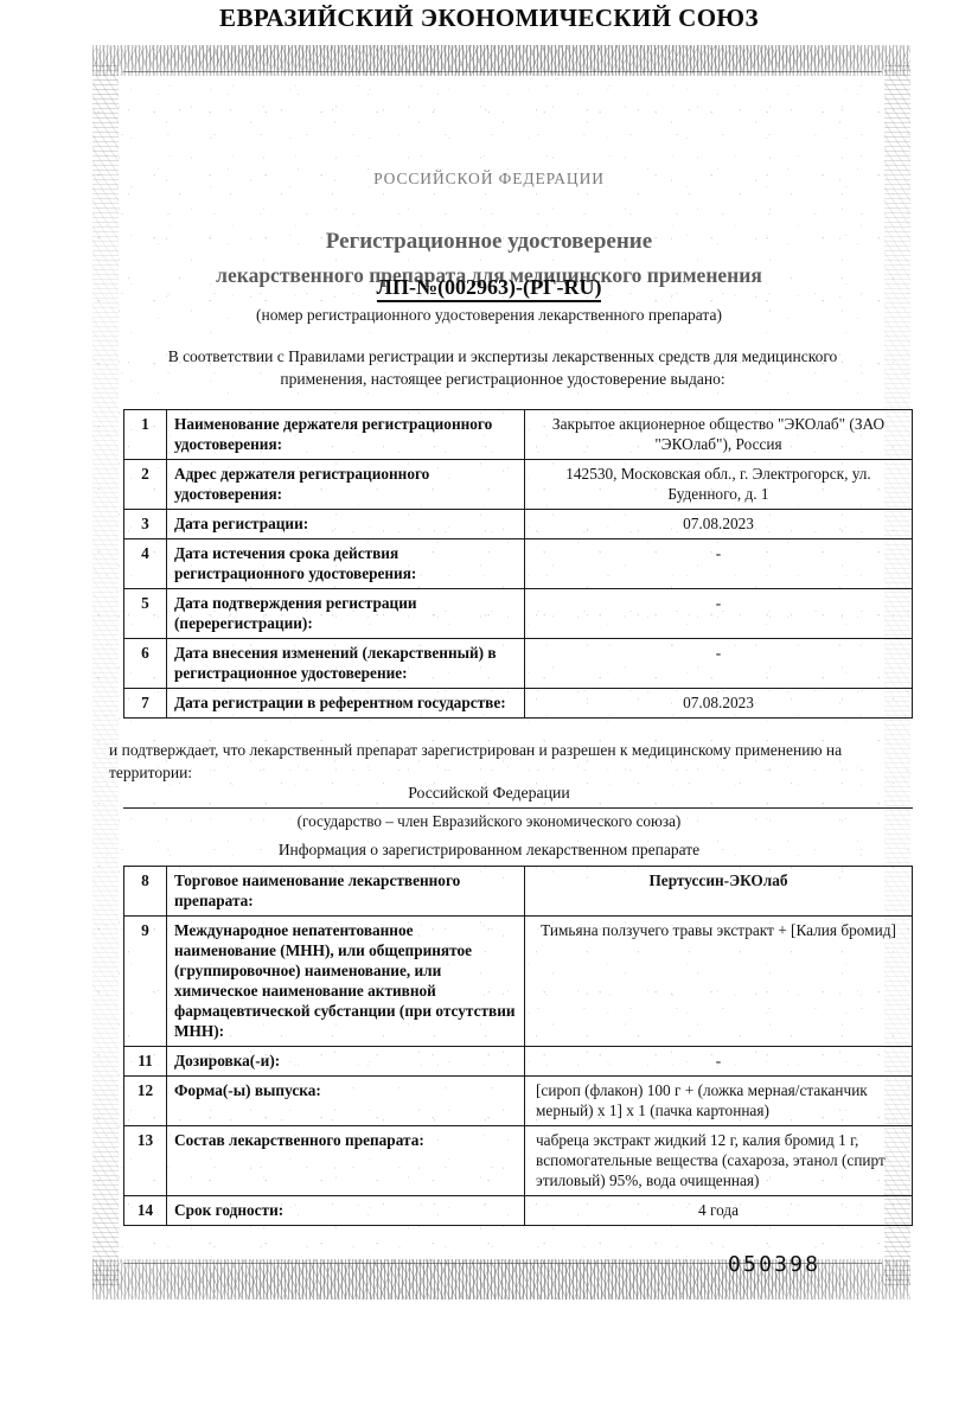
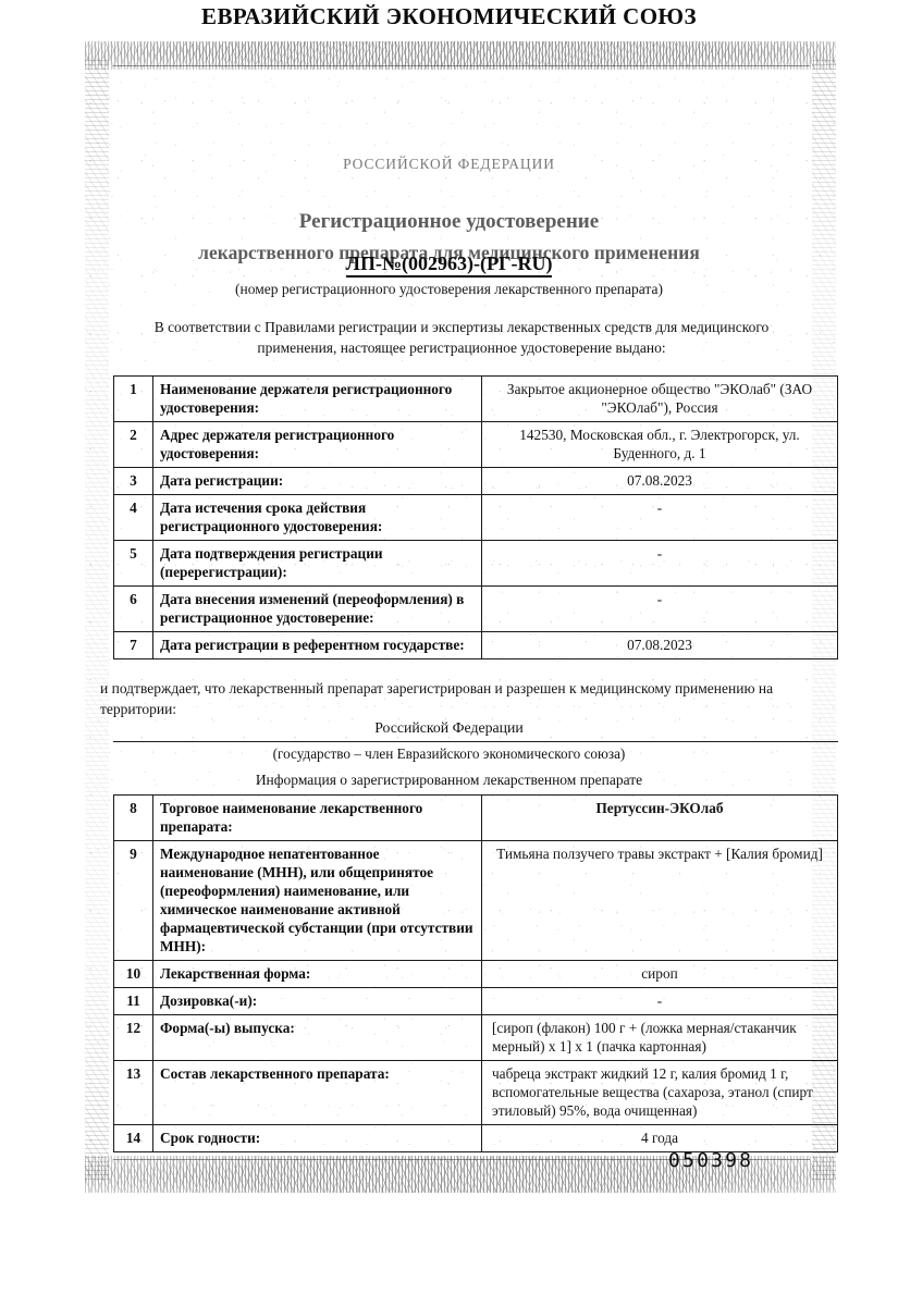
  ЕВРАЗИЙСКИЙ ЭКОНОМИЧЕСКИЙ СОЮЗ
  РОССИЙСКОЙ ФЕДЕРАЦИИ
  Регистрационное удостоверение
  лекарственного препарата для медицинского применения
  ЛП-№(002963)-(РГ-RU)
  (номер регистрационного удостоверения лекарственного препарата)
  В соответствии с Правилами регистрации и экспертизы лекарственных средств для медицинского применения, настоящее регистрационное удостоверение выдано:
  1	Наименование держателя регистрационного удостоверения:	Закрытое акционерное общество "ЭКОлаб" (ЗАО "ЭКОлаб"), Россия
  2	Адрес держателя регистрационного удостоверения:	142530, Московская обл., г. Электрогорск, ул. Буденного, д. 1
  3	Дата регистрации:	07.08.2023
  4	Дата истечения срока действия регистрационного удостоверения:	-
  5	Дата подтверждения регистрации (перерегистрации):	-
- 6	Дата внесения изменений (лекарственный) в регистрационное удостоверение:	-
+ 6	Дата внесения изменений (переоформления) в регистрационное удостоверение:	-
  7	Дата регистрации в референтном государстве:	07.08.2023
  и подтверждает, что лекарственный препарат зарегистрирован и разрешен к медицинскому применению на территории:
  Российской Федерации
  (государство – член Евразийского экономического союза)
  Информация о зарегистрированном лекарственном препарате
  8	Торговое наименование лекарственного препарата:	Пертуссин-ЭКОлаб
- 9	Международное непатентованное наименование (МНН), или общепринятое (группировочное) наименование, или химическое наименование активной фармацевтической субстанции (при отсутствии МНН):	Тимьяна ползучего травы экстракт + [Калия бромид]
+ 9	Международное непатентованное наименование (МНН), или общепринятое (переоформления) наименование, или химическое наименование активной фармацевтической субстанции (при отсутствии МНН):	Тимьяна ползучего травы экстракт + [Калия бромид]
+ 10	Лекарственная форма:	сироп
  11	Дозировка(-и):	-
  12	Форма(-ы) выпуска:	[сироп (флакон) 100 г + (ложка мерная/стаканчик мерный) х 1] х 1 (пачка картонная)
  13	Состав лекарственного препарата:	чабреца экстракт жидкий 12 г, калия бромид 1 г, вспомогательные вещества (сахароза, этанол (спирт этиловый) 95%, вода очищенная)
  14	Срок годности:	4 года
  050398
